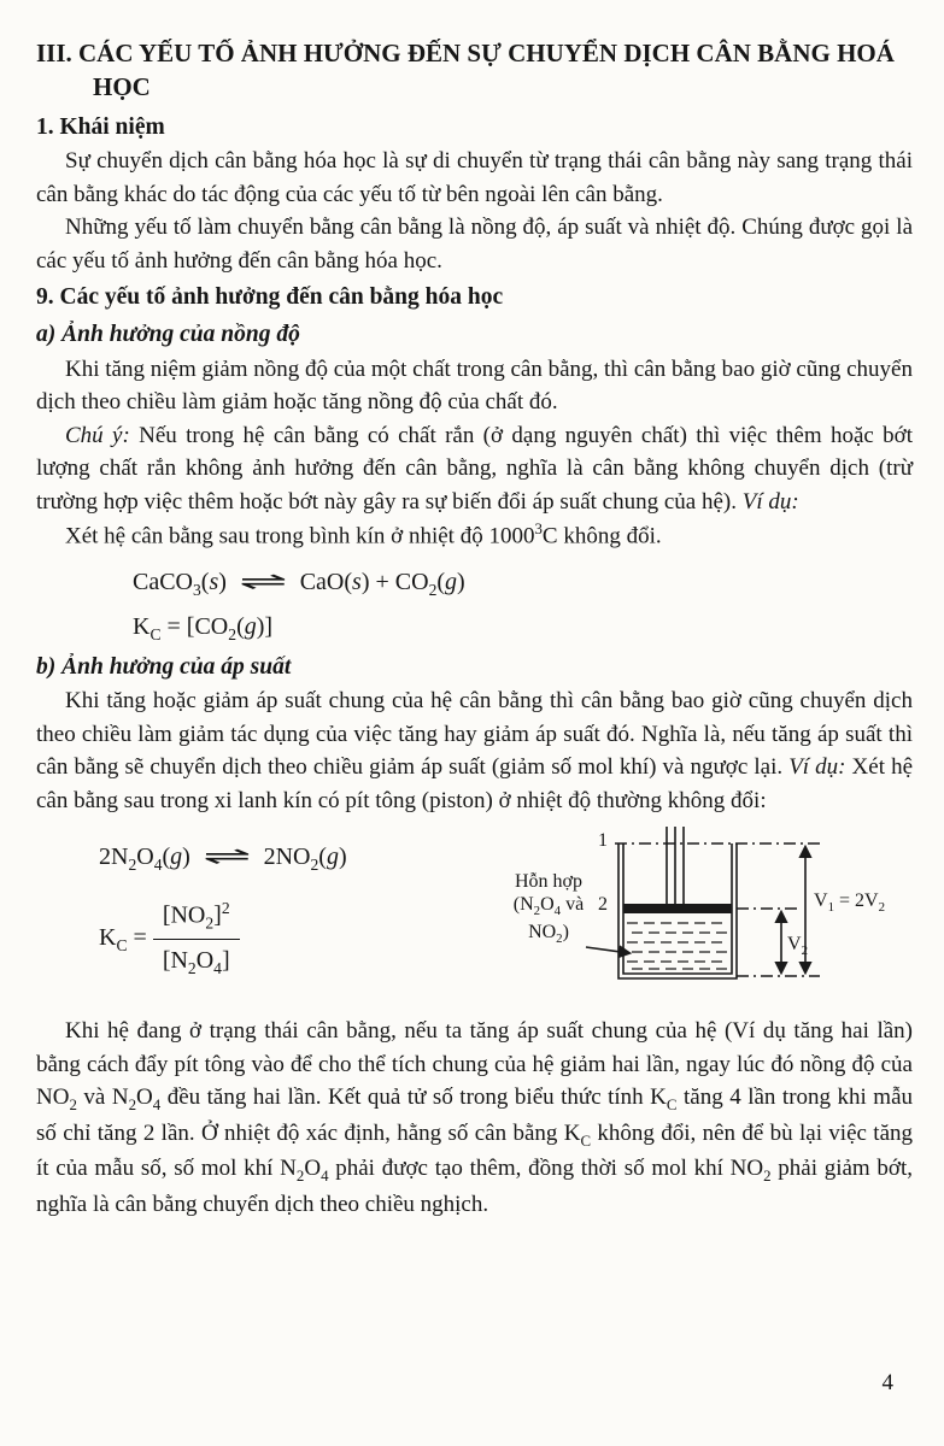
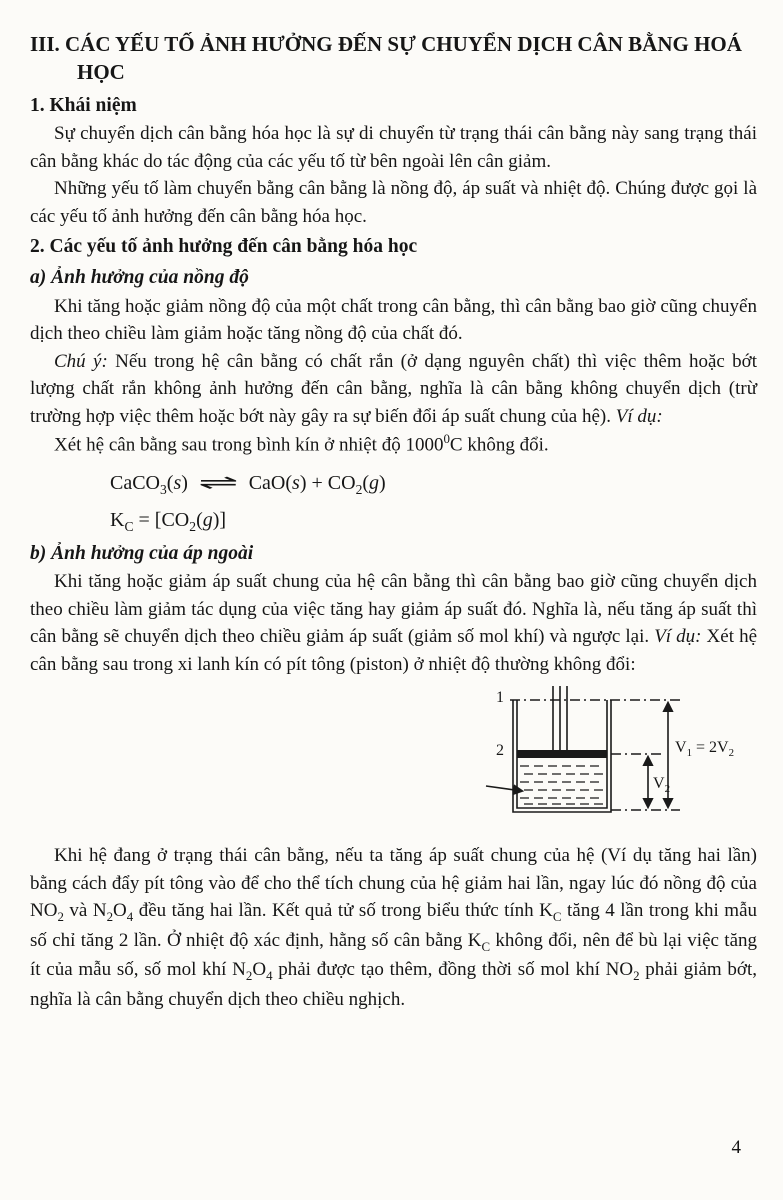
  III. CÁC YẾU TỐ ẢNH HƯỞNG ĐẾN SỰ CHUYỂN DỊCH CÂN BẰNG HOÁ HỌC
  1. Khái niệm
- Sự chuyển dịch cân bằng hóa học là sự di chuyển từ trạng thái cân bằng này sang trạng thái cân bằng khác do tác động của các yếu tố từ bên ngoài lên cân bằng.
+ Sự chuyển dịch cân bằng hóa học là sự di chuyển từ trạng thái cân bằng này sang trạng thái cân bằng khác do tác động của các yếu tố từ bên ngoài lên cân giảm.
  Những yếu tố làm chuyển bằng cân bằng là nồng độ, áp suất và nhiệt độ. Chúng được gọi là các yếu tố ảnh hưởng đến cân bằng hóa học.
- 9. Các yếu tố ảnh hưởng đến cân bằng hóa học
+ 2. Các yếu tố ảnh hưởng đến cân bằng hóa học
  a) Ảnh hưởng của nồng độ
- Khi tăng niệm giảm nồng độ của một chất trong cân bằng, thì cân bằng bao giờ cũng chuyển dịch theo chiều làm giảm hoặc tăng nồng độ của chất đó.
+ Khi tăng hoặc giảm nồng độ của một chất trong cân bằng, thì cân bằng bao giờ cũng chuyển dịch theo chiều làm giảm hoặc tăng nồng độ của chất đó.
  Chú ý: Nếu trong hệ cân bằng có chất rắn (ở dạng nguyên chất) thì việc thêm hoặc bớt lượng chất rắn không ảnh hưởng đến cân bằng, nghĩa là cân bằng không chuyển dịch (trừ trường hợp việc thêm hoặc bớt này gây ra sự biến đổi áp suất chung của hệ). Ví dụ:
- Xét hệ cân bằng sau trong bình kín ở nhiệt độ 10003C không đổi.
+ Xét hệ cân bằng sau trong bình kín ở nhiệt độ 10000C không đổi.
  CaCO3(s) ⇌ CaO(s) + CO2(g)
  KC = [CO2(g)]
- b) Ảnh hưởng của áp suất
+ b) Ảnh hưởng của áp ngoài
  Khi tăng hoặc giảm áp suất chung của hệ cân bằng thì cân bằng bao giờ cũng chuyển dịch theo chiều làm giảm tác dụng của việc tăng hay giảm áp suất đó. Nghĩa là, nếu tăng áp suất thì cân bằng sẽ chuyển dịch theo chiều giảm áp suất (giảm số mol khí) và ngược lại. Ví dụ: Xét hệ cân bằng sau trong xi lanh kín có pít tông (piston) ở nhiệt độ thường không đổi:
- 2N2O4(g) ⇌ 2NO2(g)
- KC =
- [NO2]2
- [N2O4]
- Hỗn hợp (N2O4 và NO2)
  1
  2
  V1 = 2V2
  V2
  Khi hệ đang ở trạng thái cân bằng, nếu ta tăng áp suất chung của hệ (Ví dụ tăng hai lần) bằng cách đẩy pít tông vào để cho thể tích chung của hệ giảm hai lần, ngay lúc đó nồng độ của NO2 và N2O4 đều tăng hai lần. Kết quả tử số trong biểu thức tính KC tăng 4 lần trong khi mẫu số chỉ tăng 2 lần. Ở nhiệt độ xác định, hằng số cân bằng KC không đổi, nên để bù lại việc tăng ít của mẫu số, số mol khí N2O4 phải được tạo thêm, đồng thời số mol khí NO2 phải giảm bớt, nghĩa là cân bằng chuyển dịch theo chiều nghịch.
  4
